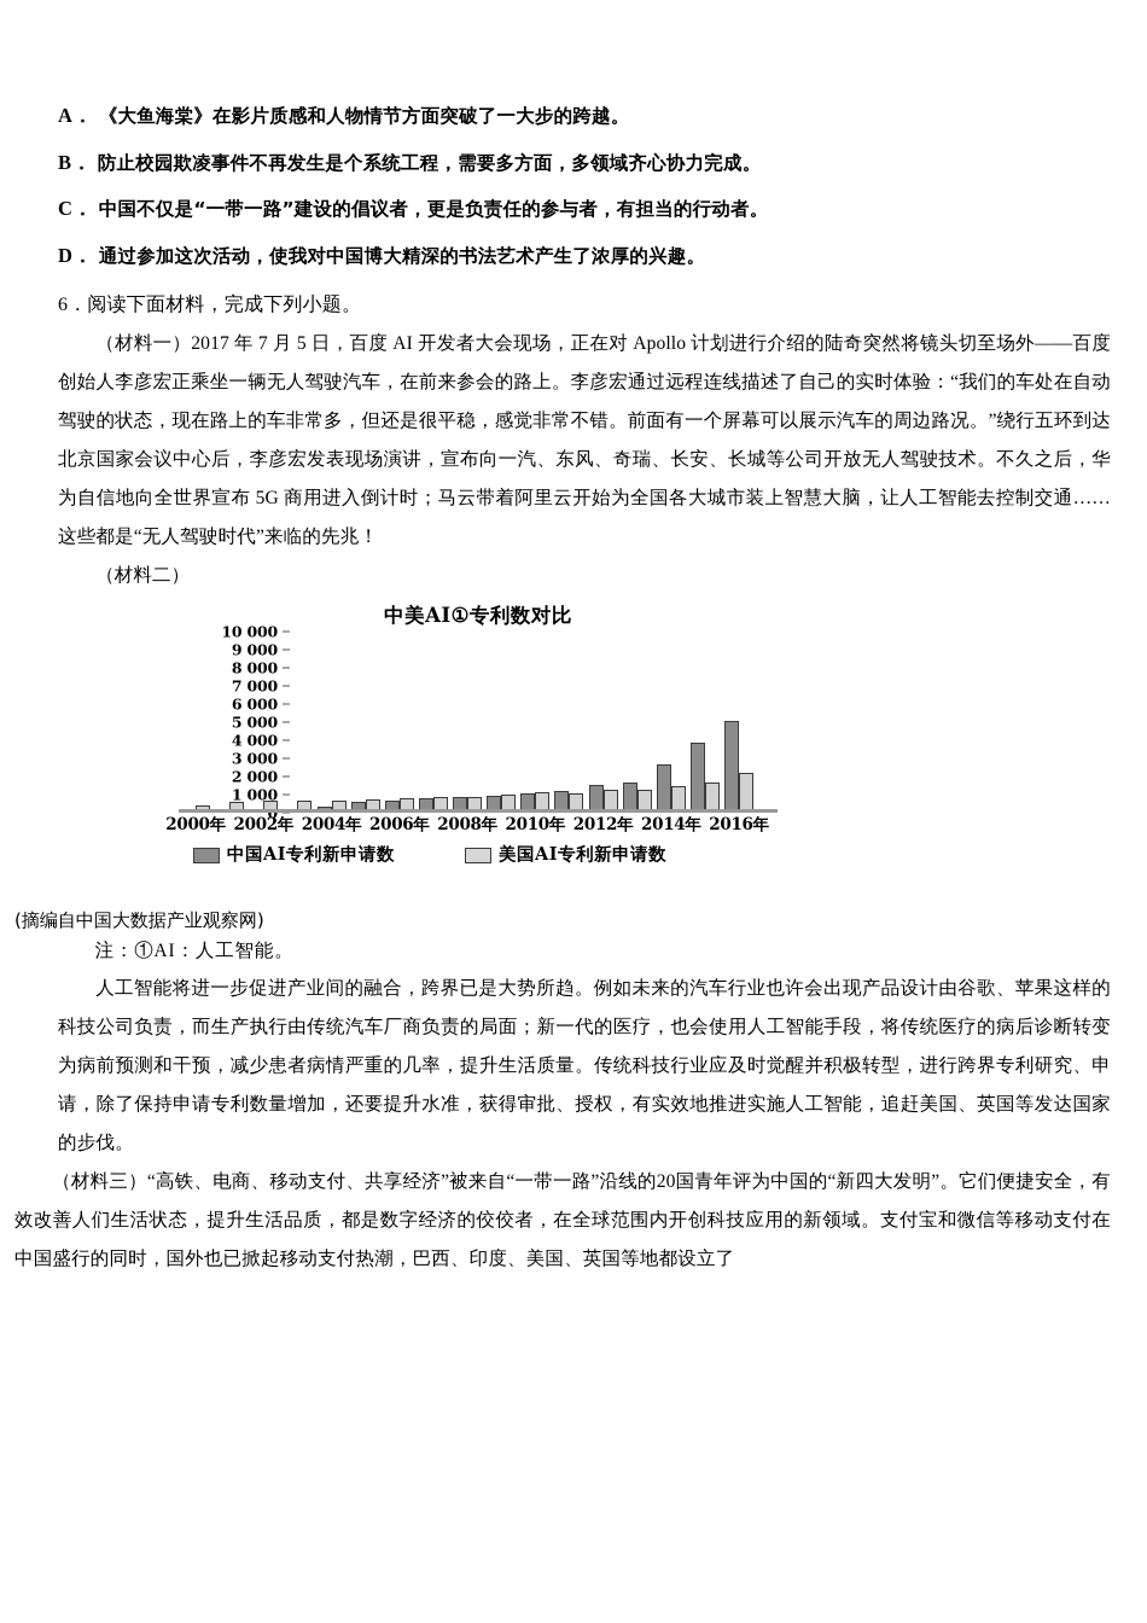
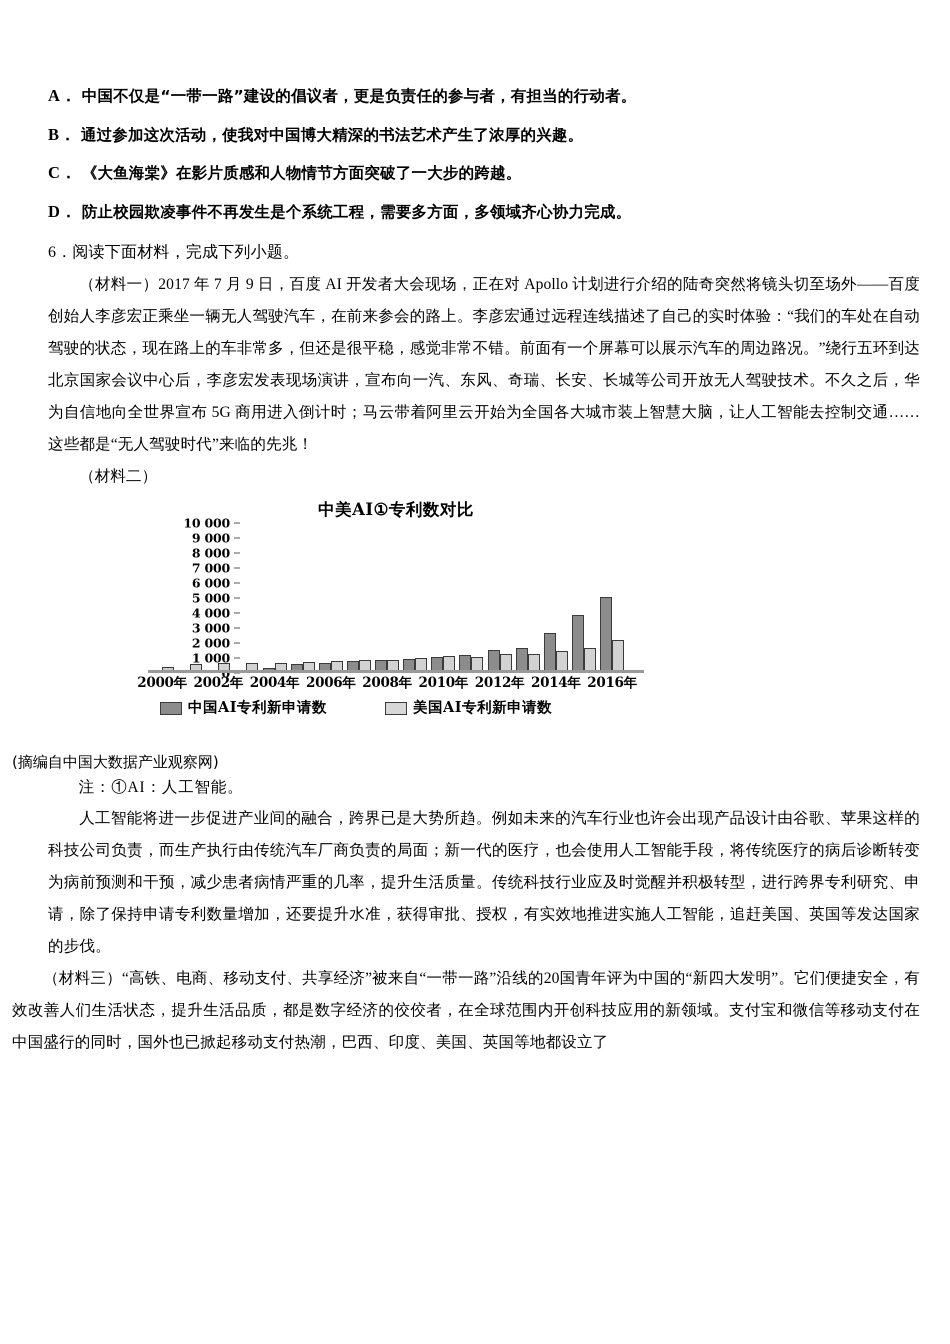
- A． 《大鱼海棠》在影片质感和人物情节方面突破了一大步的跨越。
+ A． 中国不仅是“一带一路”建设的倡议者，更是负责任的参与者，有担当的行动者。
- B． 防止校园欺凌事件不再发生是个系统工程，需要多方面，多领域齐心协力完成。
+ B． 通过参加这次活动，使我对中国博大精深的书法艺术产生了浓厚的兴趣。
- C． 中国不仅是“一带一路”建设的倡议者，更是负责任的参与者，有担当的行动者。
+ C． 《大鱼海棠》在影片质感和人物情节方面突破了一大步的跨越。
- D． 通过参加这次活动，使我对中国博大精深的书法艺术产生了浓厚的兴趣。
+ D． 防止校园欺凌事件不再发生是个系统工程，需要多方面，多领域齐心协力完成。
  6．阅读下面材料，完成下列小题。
- （材料一）2017 年 7 月 5 日，百度 AI 开发者大会现场，正在对 Apollo 计划进行介绍的陆奇突然将镜头切至场外——百度创始人李彦宏正乘坐一辆无人驾驶汽车，在前来参会的路上。李彦宏通过远程连线描述了自己的实时体验：“我们的车处在自动驾驶的状态，现在路上的车非常多，但还是很平稳，感觉非常不错。前面有一个屏幕可以展示汽车的周边路况。”绕行五环到达北京国家会议中心后，李彦宏发表现场演讲，宣布向一汽、东风、奇瑞、长安、长城等公司开放无人驾驶技术。不久之后，华为自信地向全世界宣布 5G 商用进入倒计时；马云带着阿里云开始为全国各大城市装上智慧大脑，让人工智能去控制交通……这些都是“无人驾驶时代”来临的先兆！
+ （材料一）2017 年 7 月 9 日，百度 AI 开发者大会现场，正在对 Apollo 计划进行介绍的陆奇突然将镜头切至场外——百度创始人李彦宏正乘坐一辆无人驾驶汽车，在前来参会的路上。李彦宏通过远程连线描述了自己的实时体验：“我们的车处在自动驾驶的状态，现在路上的车非常多，但还是很平稳，感觉非常不错。前面有一个屏幕可以展示汽车的周边路况。”绕行五环到达北京国家会议中心后，李彦宏发表现场演讲，宣布向一汽、东风、奇瑞、长安、长城等公司开放无人驾驶技术。不久之后，华为自信地向全世界宣布 5G 商用进入倒计时；马云带着阿里云开始为全国各大城市装上智慧大脑，让人工智能去控制交通……这些都是“无人驾驶时代”来临的先兆！
  （材料二）
  中美AI①专利数对比
  10 000
  9 000
  8 000
  7 000
  6 000
  5 000
  4 000
  3 000
  2 000
  1 000
  0
  2000年
  2002年
  2004年
  2006年
  2008年
  2010年
  2012年
  2014年
  2016年
  中国AI专利新申请数
  美国AI专利新申请数
  (摘编自中国大数据产业观察网)
  注：①AI：人工智能。
  人工智能将进一步促进产业间的融合，跨界已是大势所趋。例如未来的汽车行业也许会出现产品设计由谷歌、苹果这样的科技公司负责，而生产执行由传统汽车厂商负责的局面；新一代的医疗，也会使用人工智能手段，将传统医疗的病后诊断转变为病前预测和干预，减少患者病情严重的几率，提升生活质量。传统科技行业应及时觉醒并积极转型，进行跨界专利研究、申请，除了保持申请专利数量增加，还要提升水准，获得审批、授权，有实效地推进实施人工智能，追赶美国、英国等发达国家的步伐。
  （材料三）“高铁、电商、移动支付、共享经济”被来自“一带一路”沿线的20国青年评为中国的“新四大发明”。它们便捷安全，有效改善人们生活状态，提升生活品质，都是数字经济的佼佼者，在全球范围内开创科技应用的新领域。支付宝和微信等移动支付在中国盛行的同时，国外也已掀起移动支付热潮，巴西、印度、美国、英国等地都设立了
